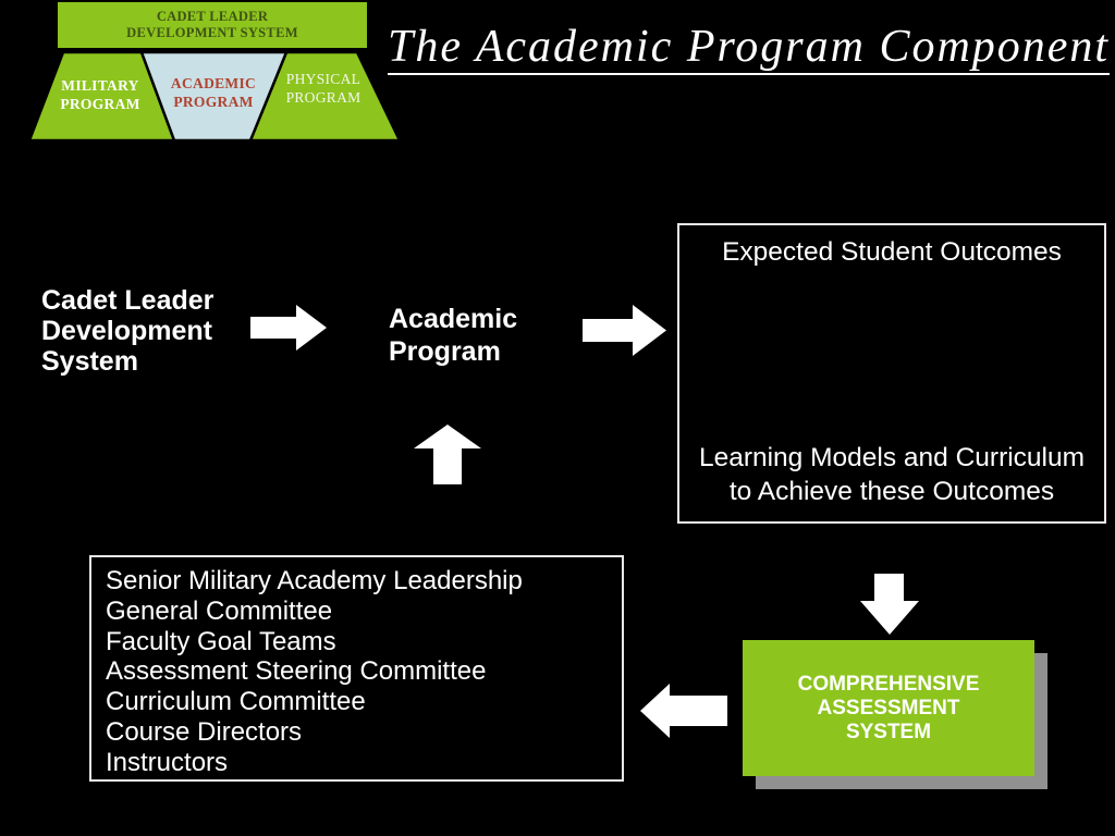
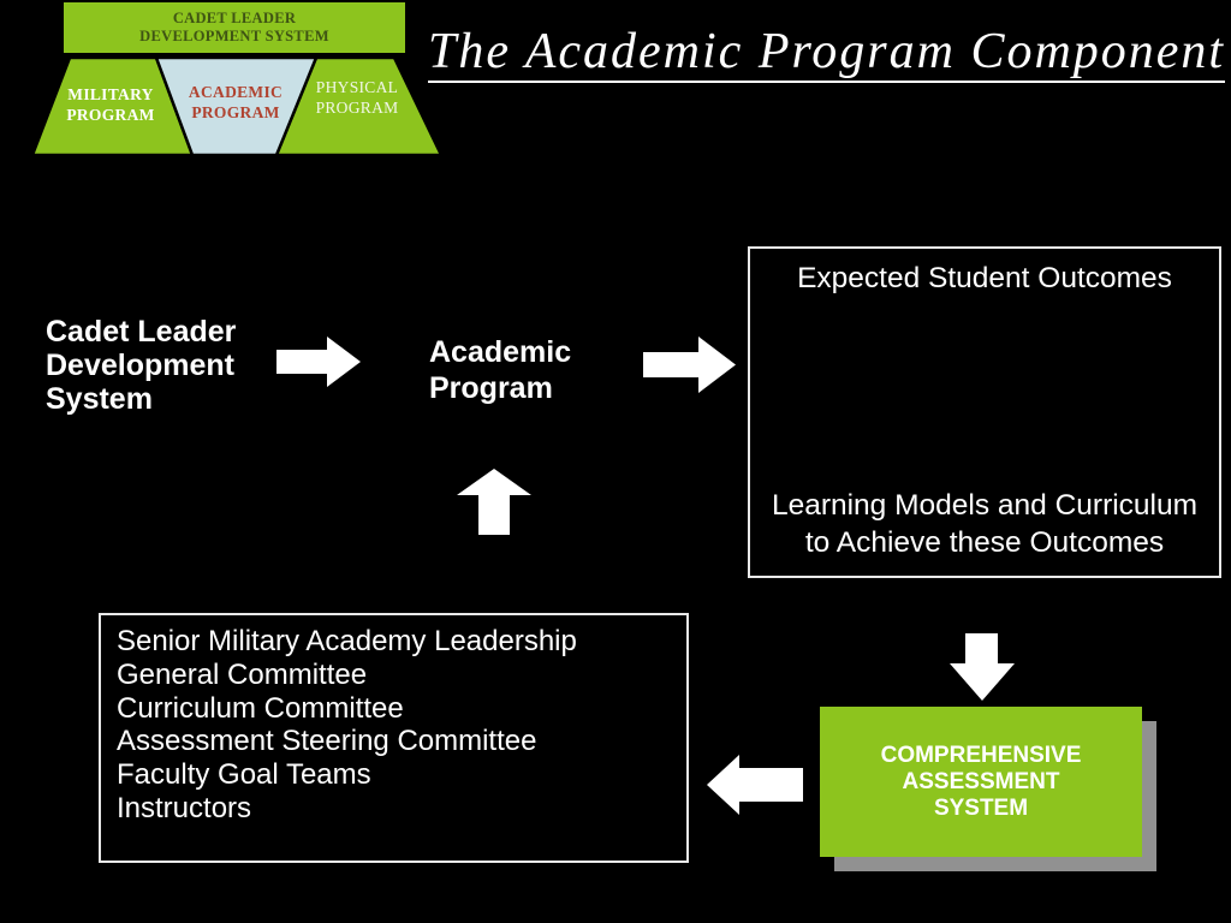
  CADET LEADER
  DEVELOPMENT SYSTEM
  MILITARY
  PROGRAM
  ACADEMIC
  PROGRAM
  PHYSICAL
  PROGRAM
  The Academic Program Component
  Cadet Leader
  Development
  System
  Academic
  Program
  Expected Student Outcomes
  Learning Models and Curriculum
  to Achieve these Outcomes
  Senior Military Academy Leadership
  General Committee
- Faculty Goal Teams
+ Curriculum Committee
  Assessment Steering Committee
- Curriculum Committee
+ Faculty Goal Teams
- Course Directors
  Instructors
  COMPREHENSIVE
  ASSESSMENT
  SYSTEM
